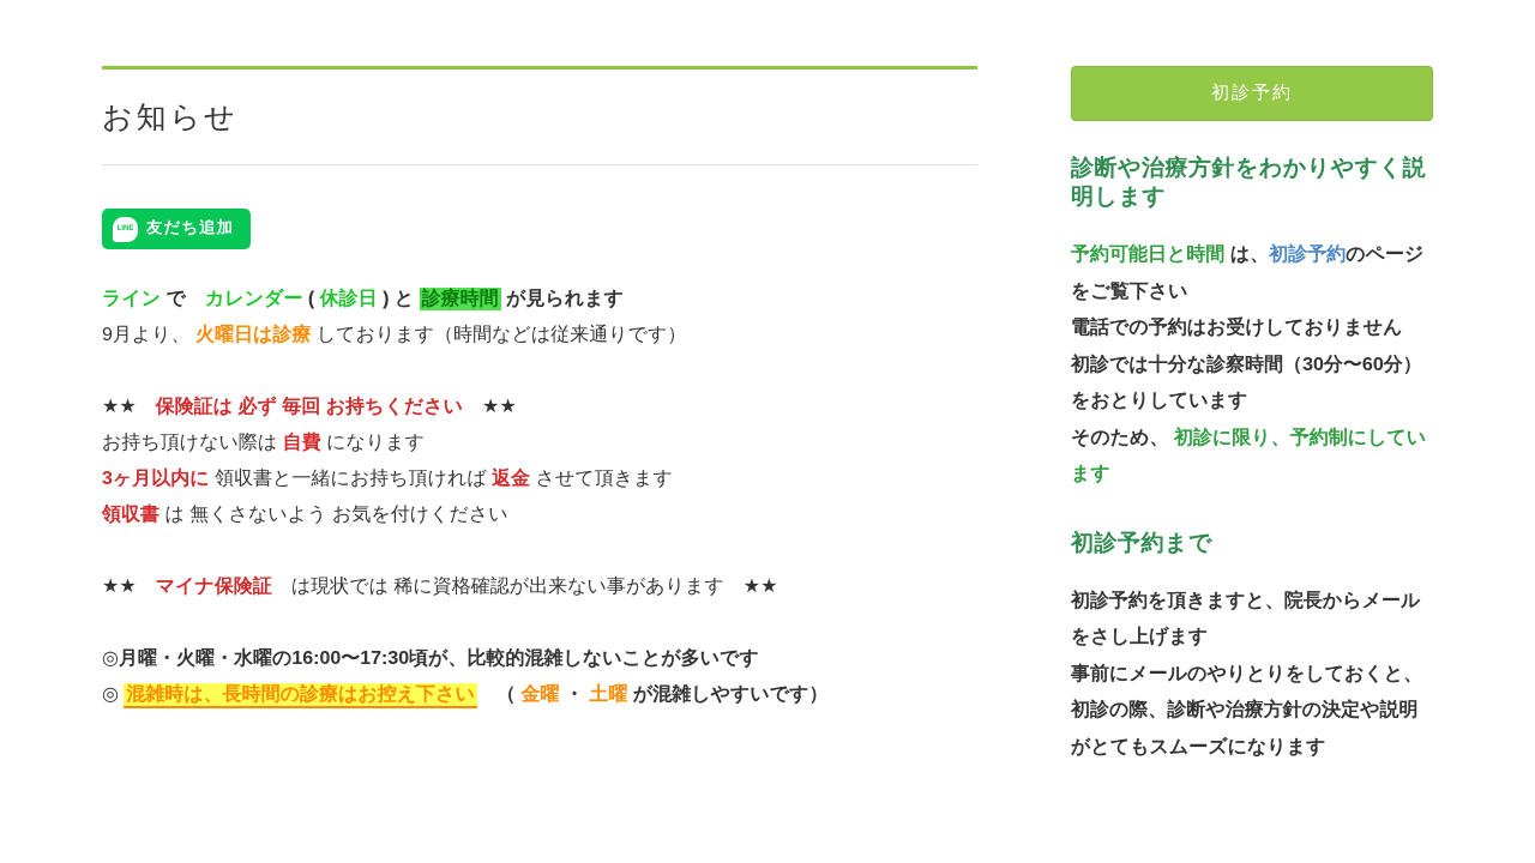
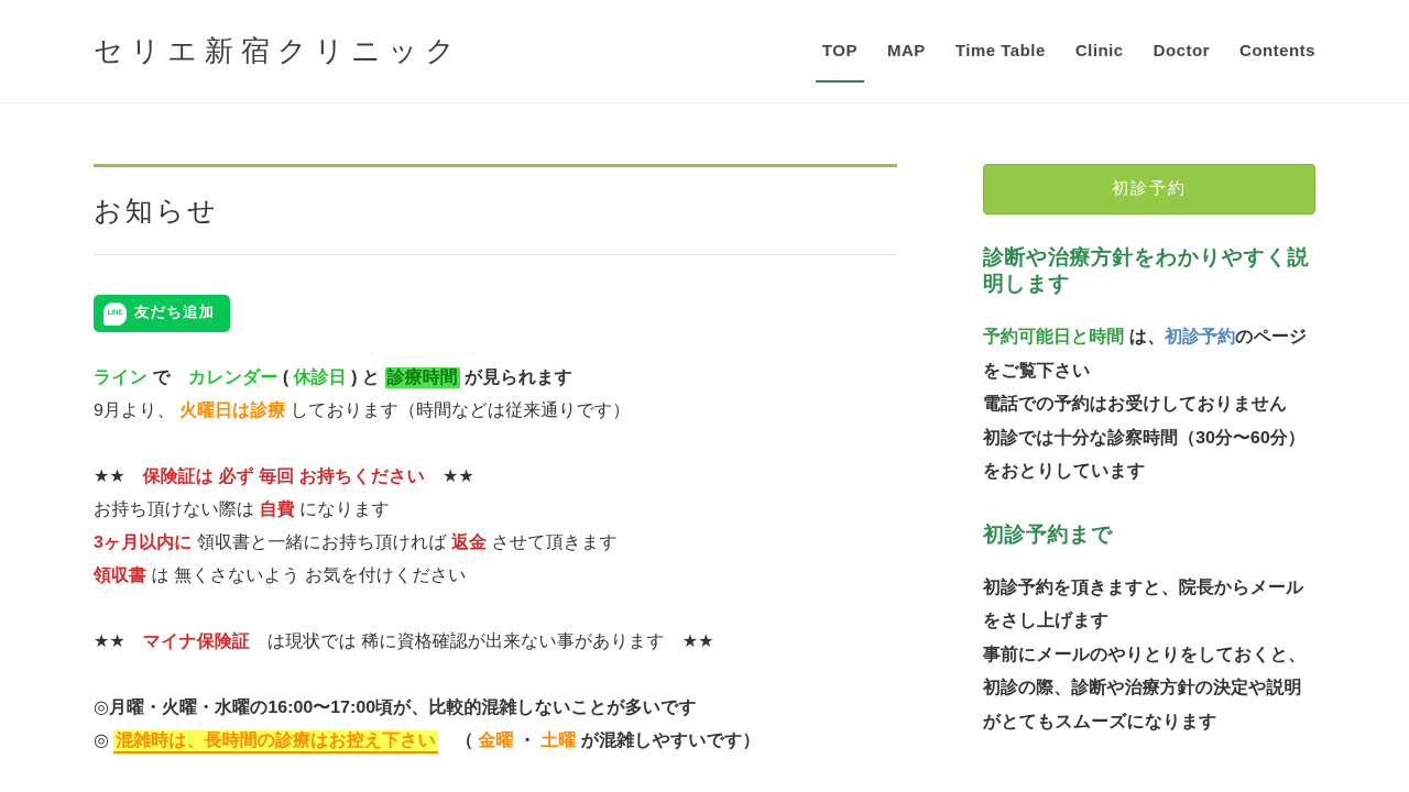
+ セリエ新宿クリニック
+ TOP
+ MAP
+ Time Table
+ Clinic
+ Doctor
+ Contents
  お知らせ
  友だち追加
  ライン で カレンダー ( 休診日 ) と 診療時間 が見られます
  9月より、 火曜日は診療 しております（時間などは従来通りです）
  ★★ 保険証は 必ず 毎回 お持ちください ★★
  お持ち頂けない際は 自費 になります
  3ヶ月以内に 領収書と一緒にお持ち頂ければ 返金 させて頂きます
  領収書 は 無くさないよう お気を付けください
  ★★ マイナ保険証 は現状では 稀に資格確認が出来ない事があります ★★
- ◎月曜・火曜・水曜の16:00〜17:30頃が、比較的混雑しないことが多いです
+ ◎月曜・火曜・水曜の16:00〜17:00頃が、比較的混雑しないことが多いです
  ◎ 混雑時は、長時間の診療はお控え下さい （ 金曜 ・ 土曜 が混雑しやすいです）
  初診予約
  診断や治療方針をわかりやすく説明します
  予約可能日と時間 は、初診予約のページをご覧下さい
  電話での予約はお受けしておりません
  初診では十分な診察時間（30分〜60分）をおとりしています
- そのため、 初診に限り、予約制にしています
  初診予約まで
  初診予約を頂きますと、院長からメールをさし上げます
  事前にメールのやりとりをしておくと、初診の際、診断や治療方針の決定や説明がとてもスムーズになります
